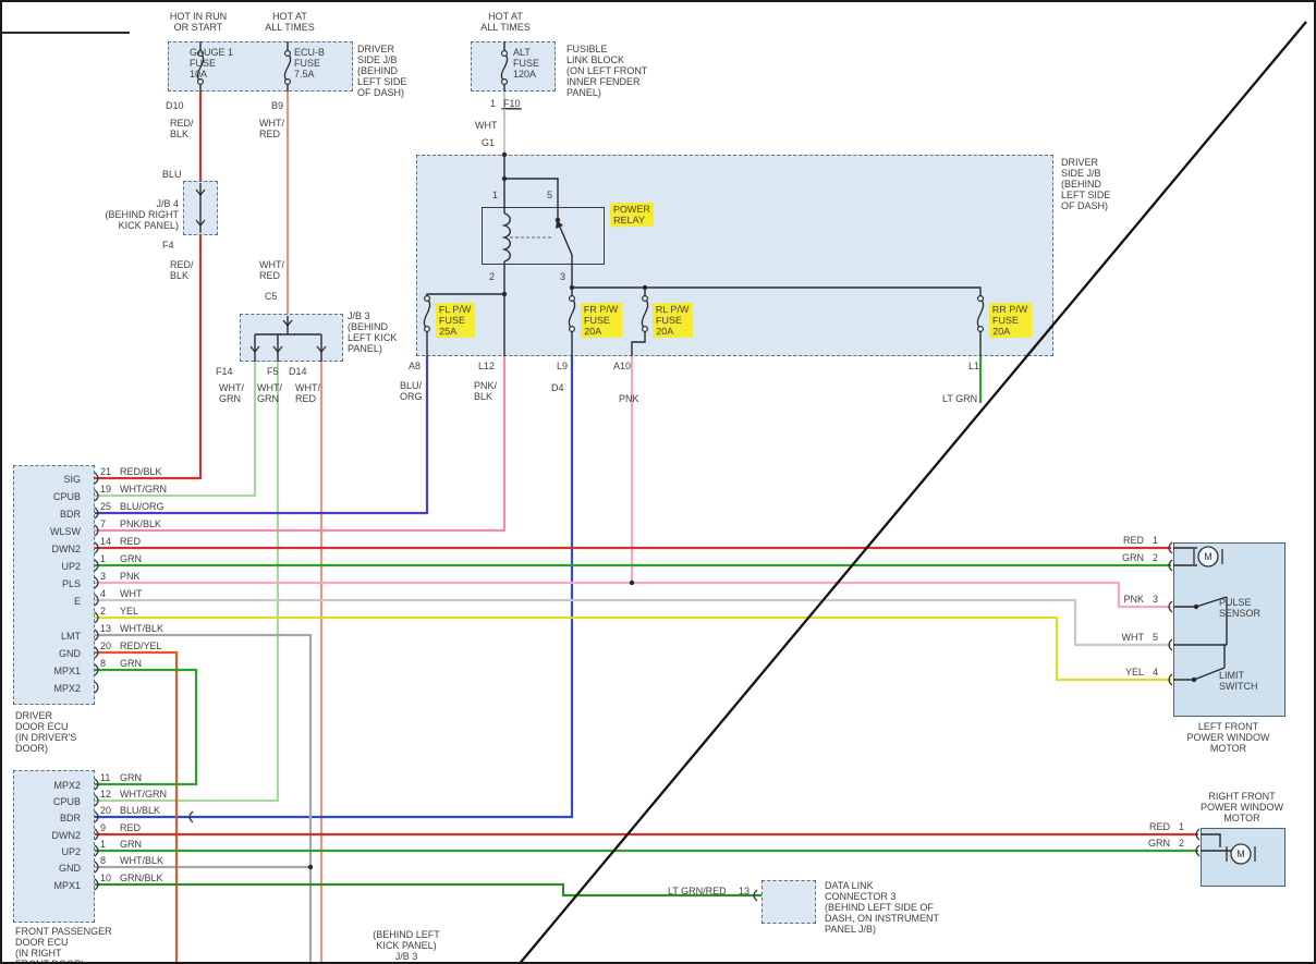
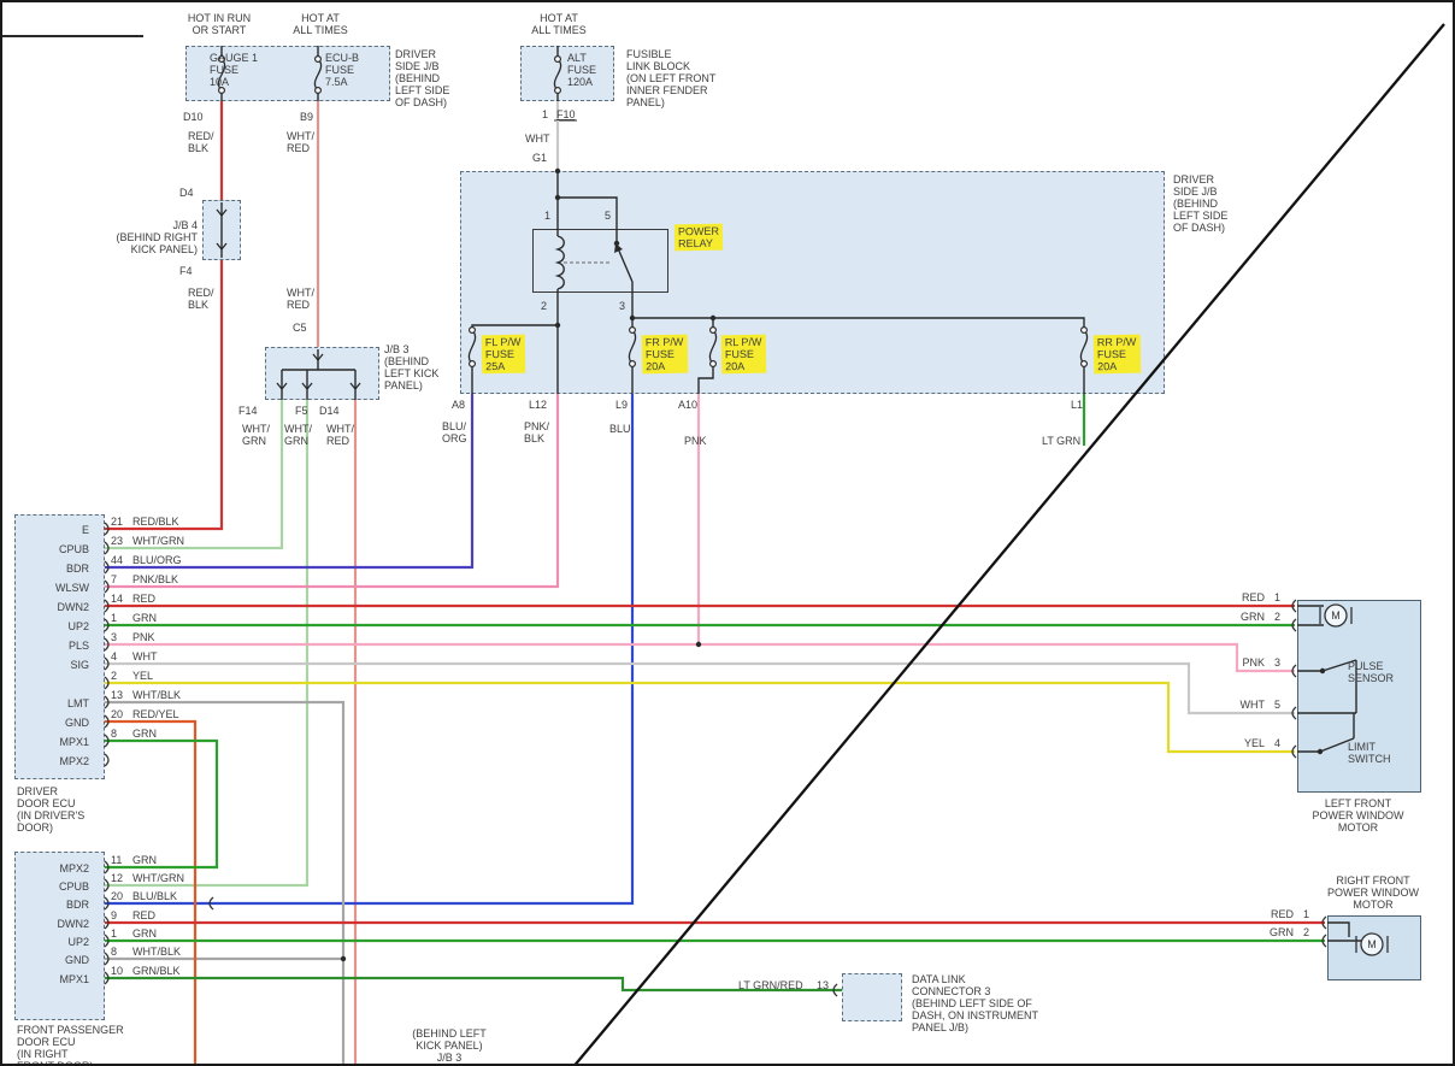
  M
  M
  HOT IN RUN
  OR START
  HOT AT
  ALL TIMES
  HOT AT
  ALL TIMES
  GAUGE 1
  FUSE
  10A
  ECU-B
  FUSE
  7.5A
  DRIVER
  SIDE J/B
  (BEHIND
  LEFT SIDE
  OF DASH)
  ALT
  FUSE
  120A
  FUSIBLE
  LINK BLOCK
  (ON LEFT FRONT
  INNER FENDER
  PANEL)
  D10
  B9
  RED/
  BLK
  WHT/
  RED
  1
  F10
  WHT
  G1
  J/B 4
  (BEHIND RIGHT
  KICK PANEL)
- BLU
+ D4
  F4
  RED/
  BLK
  WHT/
  RED
  C5
  J/B 3
  (BEHIND
  LEFT KICK
  PANEL)
  F14
  F5
  D14
  WHT/
  GRN
  WHT/
  GRN
  WHT/
  RED
  DRIVER
  SIDE J/B
  (BEHIND
  LEFT SIDE
  OF DASH)
  POWER
  RELAY
  1
  5
  2
  3
  FL P/W
  FUSE
  25A
  FR P/W
  FUSE
  20A
  RL P/W
  FUSE
  20A
  RR P/W
  FUSE
  20A
  A8
  L12
  L9
  A10
  L1
  BLU/
  ORG
  PNK/
  BLK
- D4
+ BLU
  PNK
  LT GRN
  DRIVER
  DOOR ECU
  (IN DRIVER'S
  DOOR)
  FRONT PASSENGER
  DOOR ECU
  (IN RIGHT
  PULSE
  SENSOR
  LIMIT
  SWITCH
  LEFT FRONT
  POWER WINDOW
  MOTOR
  RIGHT FRONT
  POWER WINDOW
  MOTOR
  LT GRN/RED
  13
  DATA LINK
  CONNECTOR 3
  (BEHIND LEFT SIDE OF
  DASH, ON INSTRUMENT
  PANEL J/B)
  (BEHIND LEFT
  KICK PANEL)
  J/B 3
- SIG
+ E
  21
  RED/BLK
  CPUB
- 19
+ 23
  WHT/GRN
  BDR
- 25
+ 44
  BLU/ORG
  WLSW
  7
  PNK/BLK
  DWN2
  14
  RED
  UP2
  1
  GRN
  PLS
  3
  PNK
- E
+ SIG
  4
  WHT
  2
  YEL
  LMT
  13
  WHT/BLK
  GND
  20
  RED/YEL
  MPX1
  8
  GRN
  MPX2
  MPX2
  11
  GRN
  CPUB
  12
  WHT/GRN
  BDR
  20
  BLU/BLK
  DWN2
  9
  RED
  UP2
  1
  GRN
  GND
  8
  WHT/BLK
  MPX1
  10
  GRN/BLK
  RED
  1
  GRN
  2
  PNK
  3
  WHT
  5
  YEL
  4
  RED
  1
  GRN
  2
